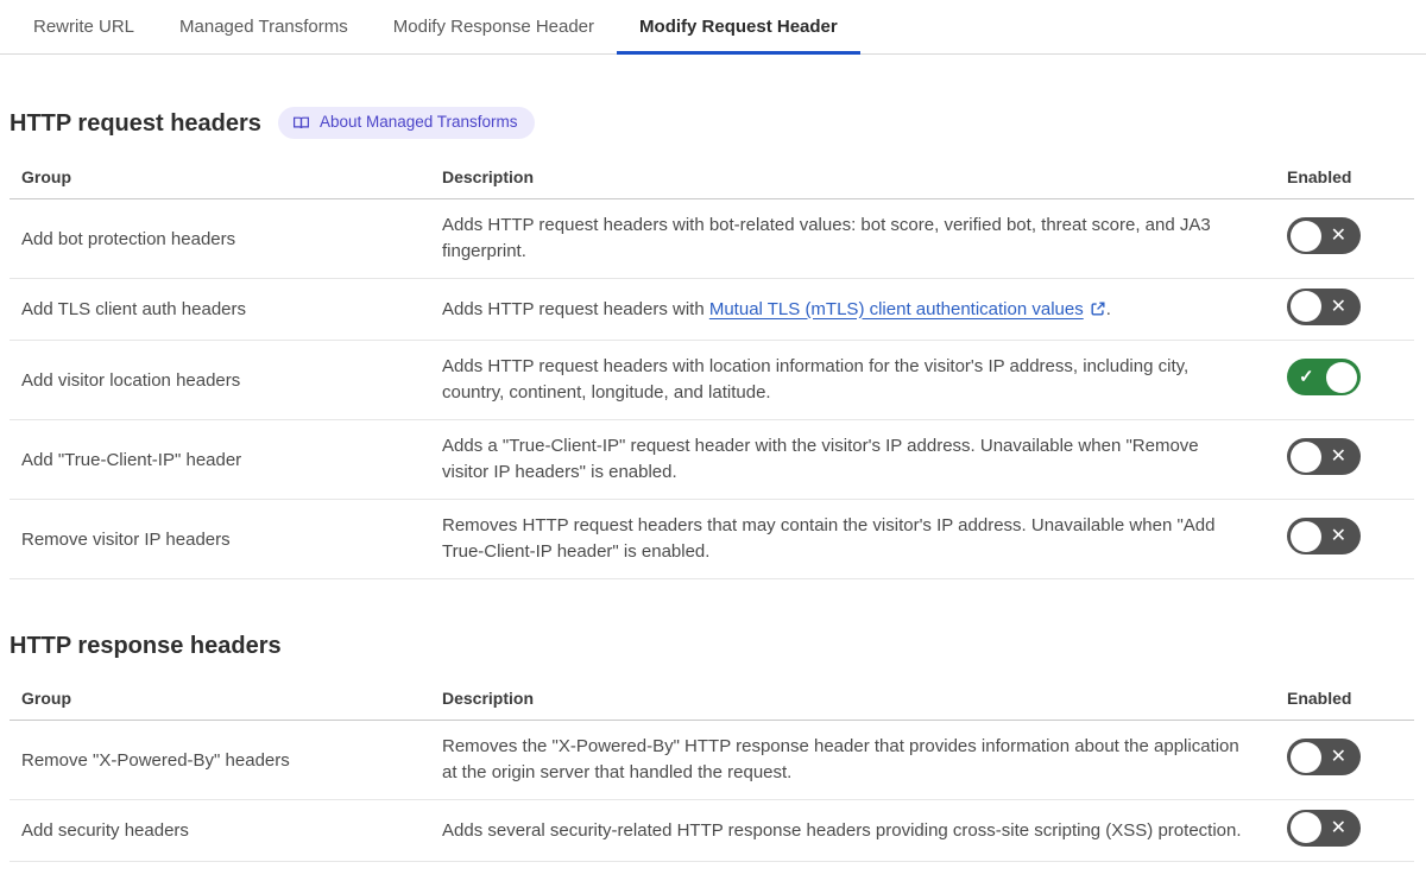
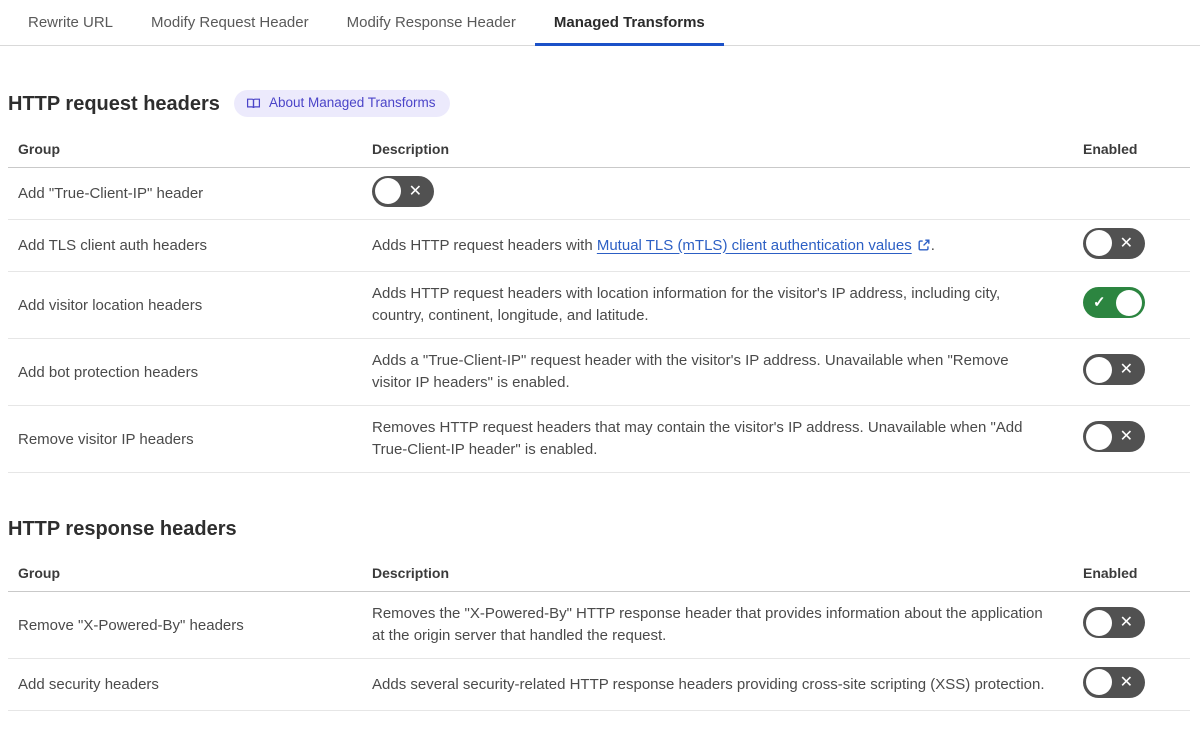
  Rewrite URL
- Managed Transforms
+ Modify Request Header
  Modify Response Header
- Modify Request Header
+ Managed Transforms
  HTTP request headers
  About Managed Transforms
  Group
  Description
  Enabled
- Add bot protection headers
+ Add "True-Client-IP" header
- Adds HTTP request headers with bot-related values: bot score, verified bot, threat score, and JA3 fingerprint.
  ✕
  Add TLS client auth headers
  Adds HTTP request headers with Mutual TLS (mTLS) client authentication values .
  ✕
  Add visitor location headers
  Adds HTTP request headers with location information for the visitor's IP address, including city, country, continent, longitude, and latitude.
  ✓
- Add "True-Client-IP" header
+ Add bot protection headers
  Adds a "True-Client-IP" request header with the visitor's IP address. Unavailable when "Remove visitor IP headers" is enabled.
  ✕
  Remove visitor IP headers
  Removes HTTP request headers that may contain the visitor's IP address. Unavailable when "Add True-Client-IP header" is enabled.
  ✕
  HTTP response headers
  Group
  Description
  Enabled
  Remove "X-Powered-By" headers
  Removes the "X-Powered-By" HTTP response header that provides information about the application at the origin server that handled the request.
  ✕
  Add security headers
  Adds several security-related HTTP response headers providing cross-site scripting (XSS) protection.
  ✕
